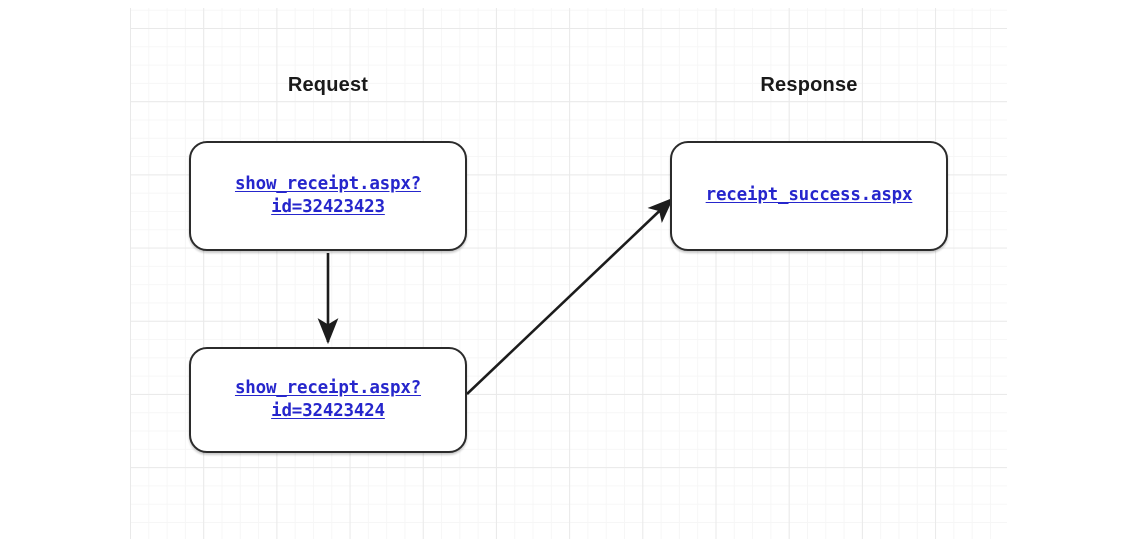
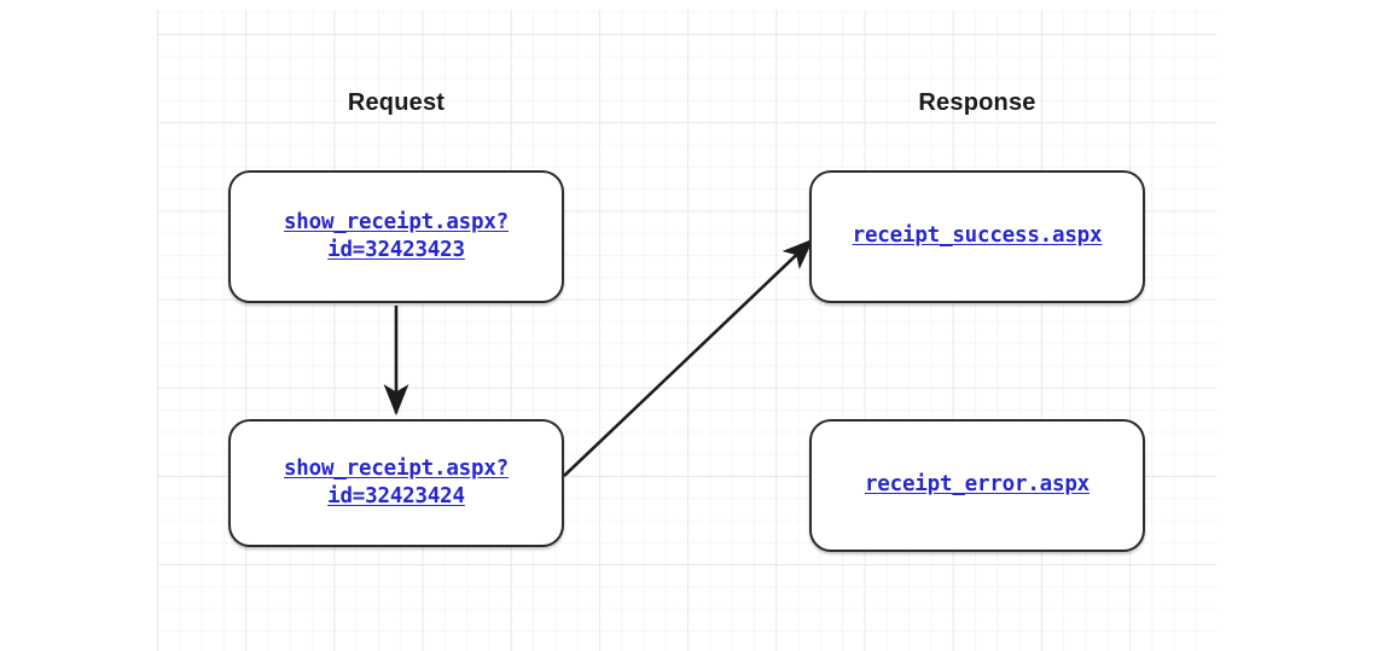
  Request
  Response
  show_receipt.aspx?
  id=32423423
  show_receipt.aspx?
  id=32423424
  receipt_success.aspx
+ receipt_error.aspx
